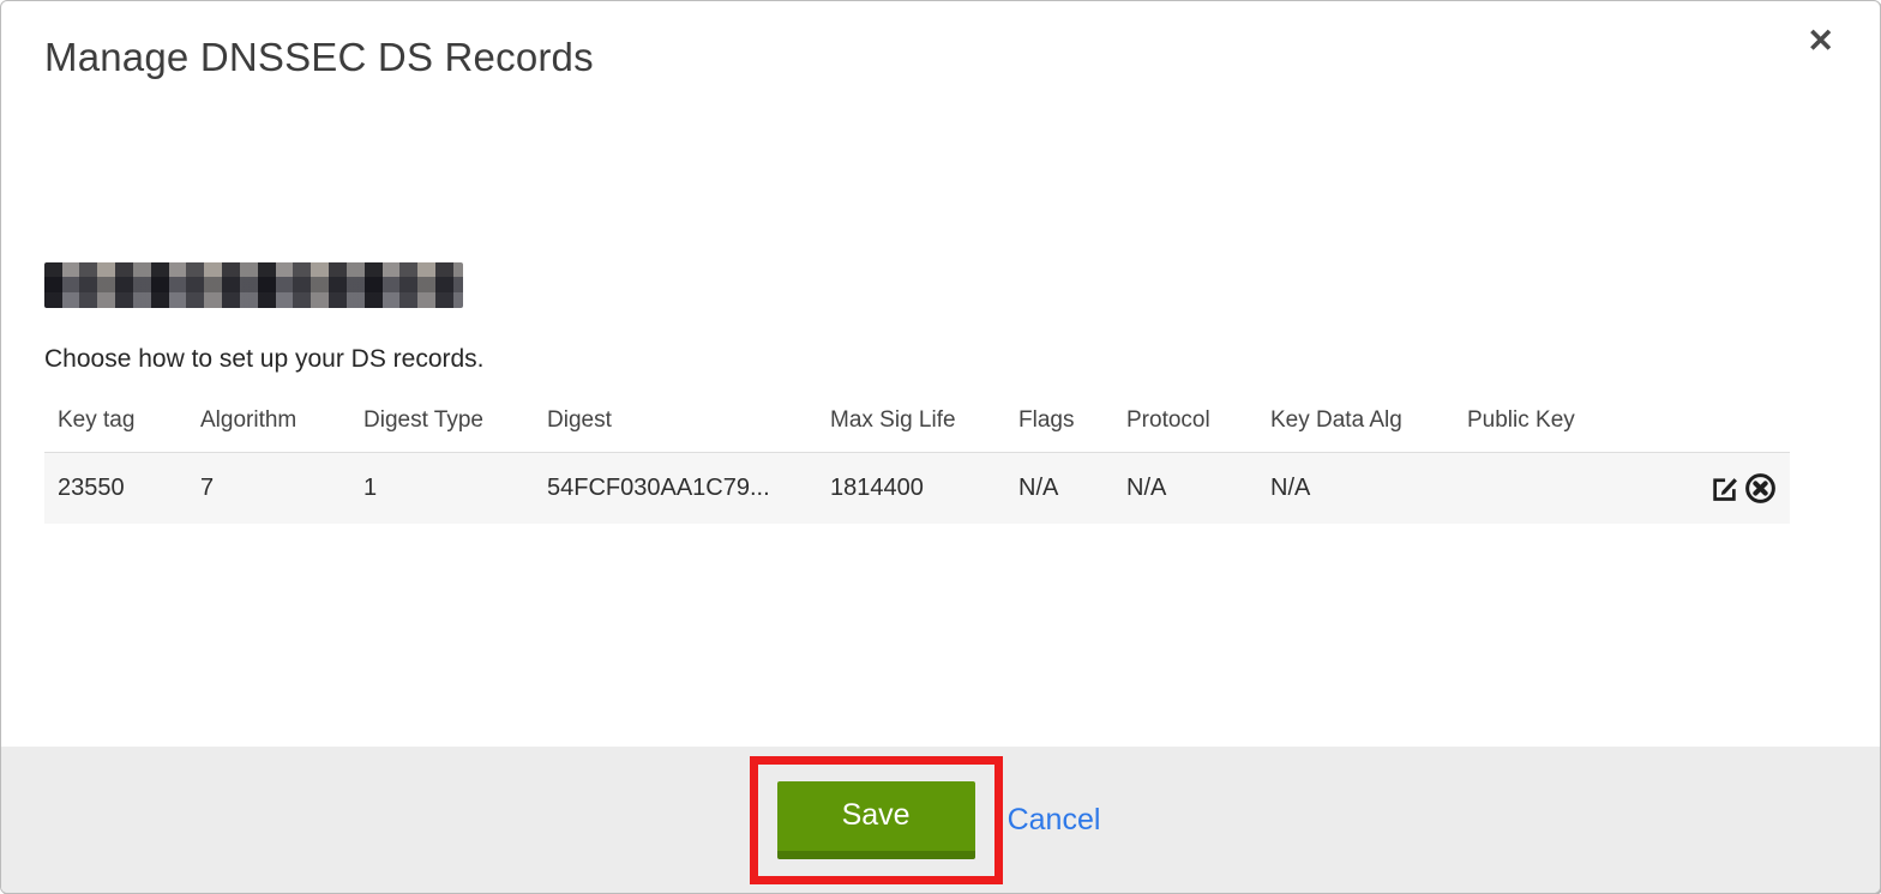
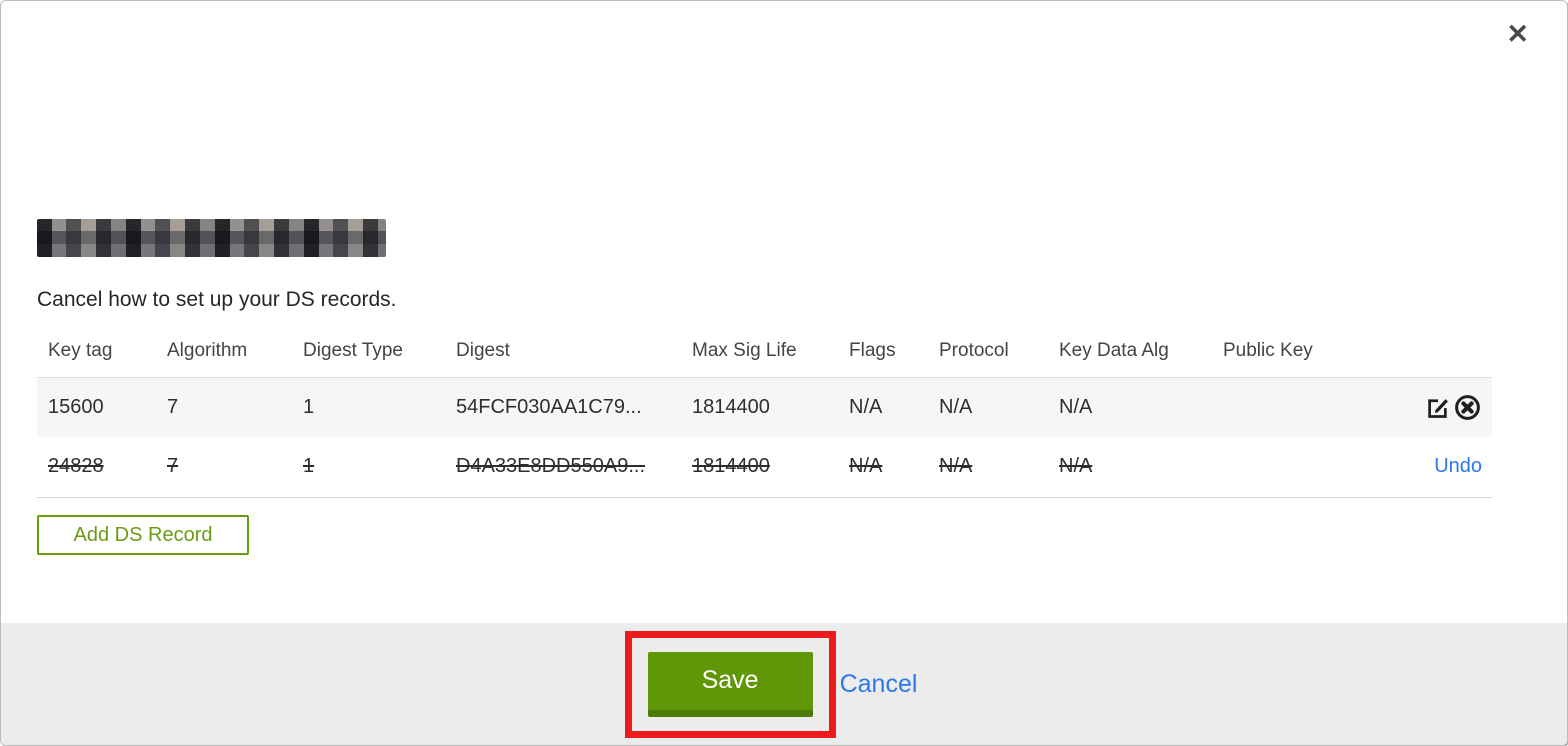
- Manage DNSSEC DS Records
  ✕
- Choose how to set up your DS records.
+ Cancel how to set up your DS records.
  Key tag	Algorithm	Digest Type	Digest	Max Sig Life	Flags	Protocol	Key Data Alg	Public Key
- 23550	7	1	54FCF030AA1C79...	1814400	N/A	N/A	N/A
+ 15600	7	1	54FCF030AA1C79...	1814400	N/A	N/A	N/A
+ 24828	7	1	D4A33E8DD550A9...	1814400	N/A	N/A	N/A		Undo
+ Add DS Record
  Save
  Cancel
